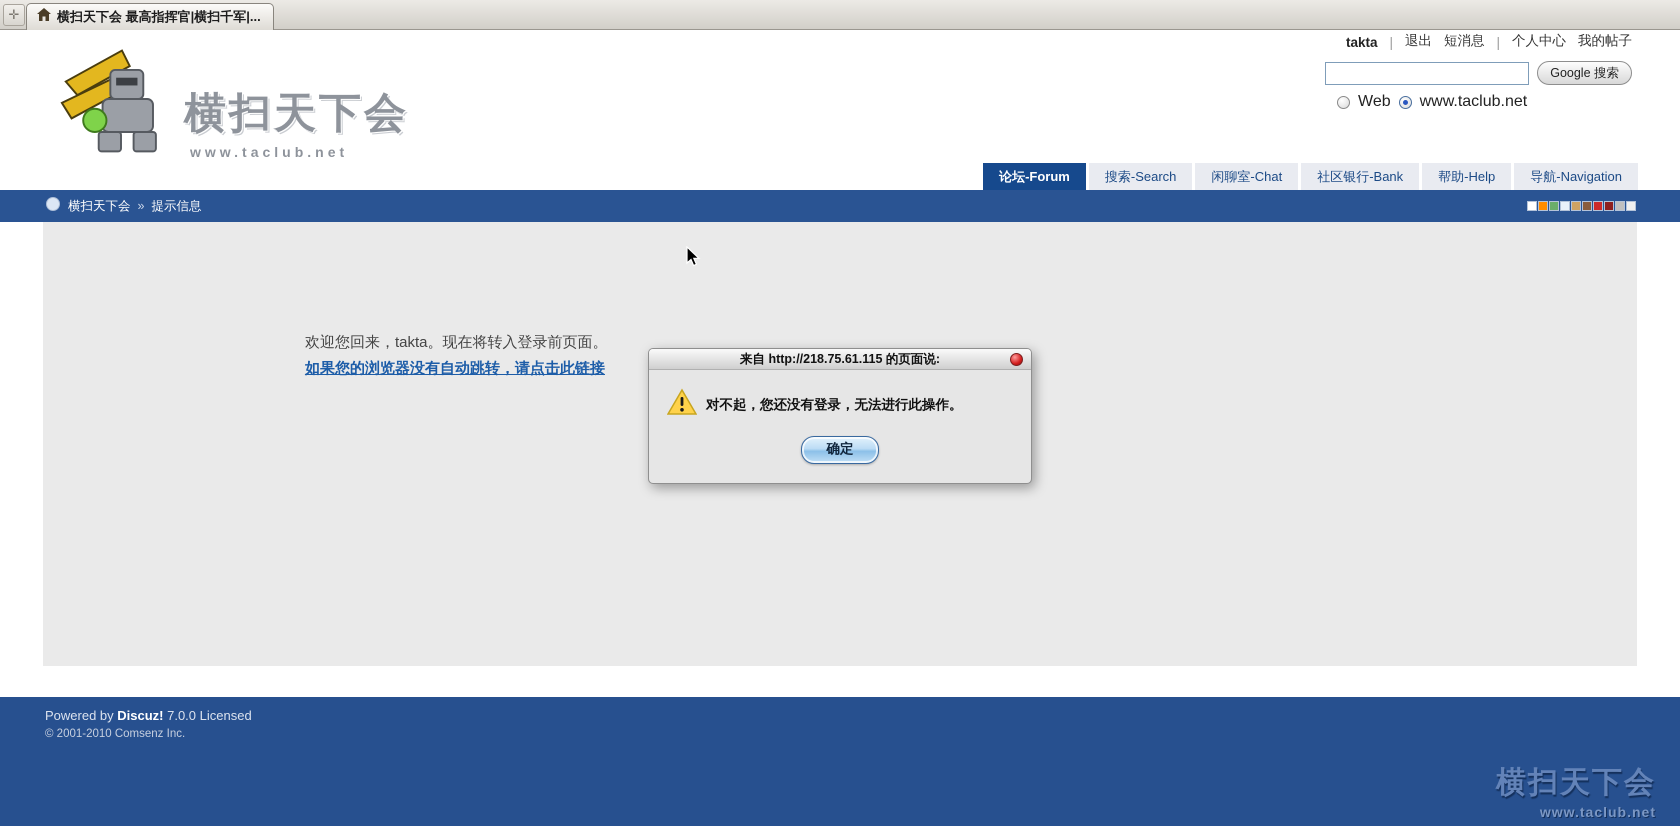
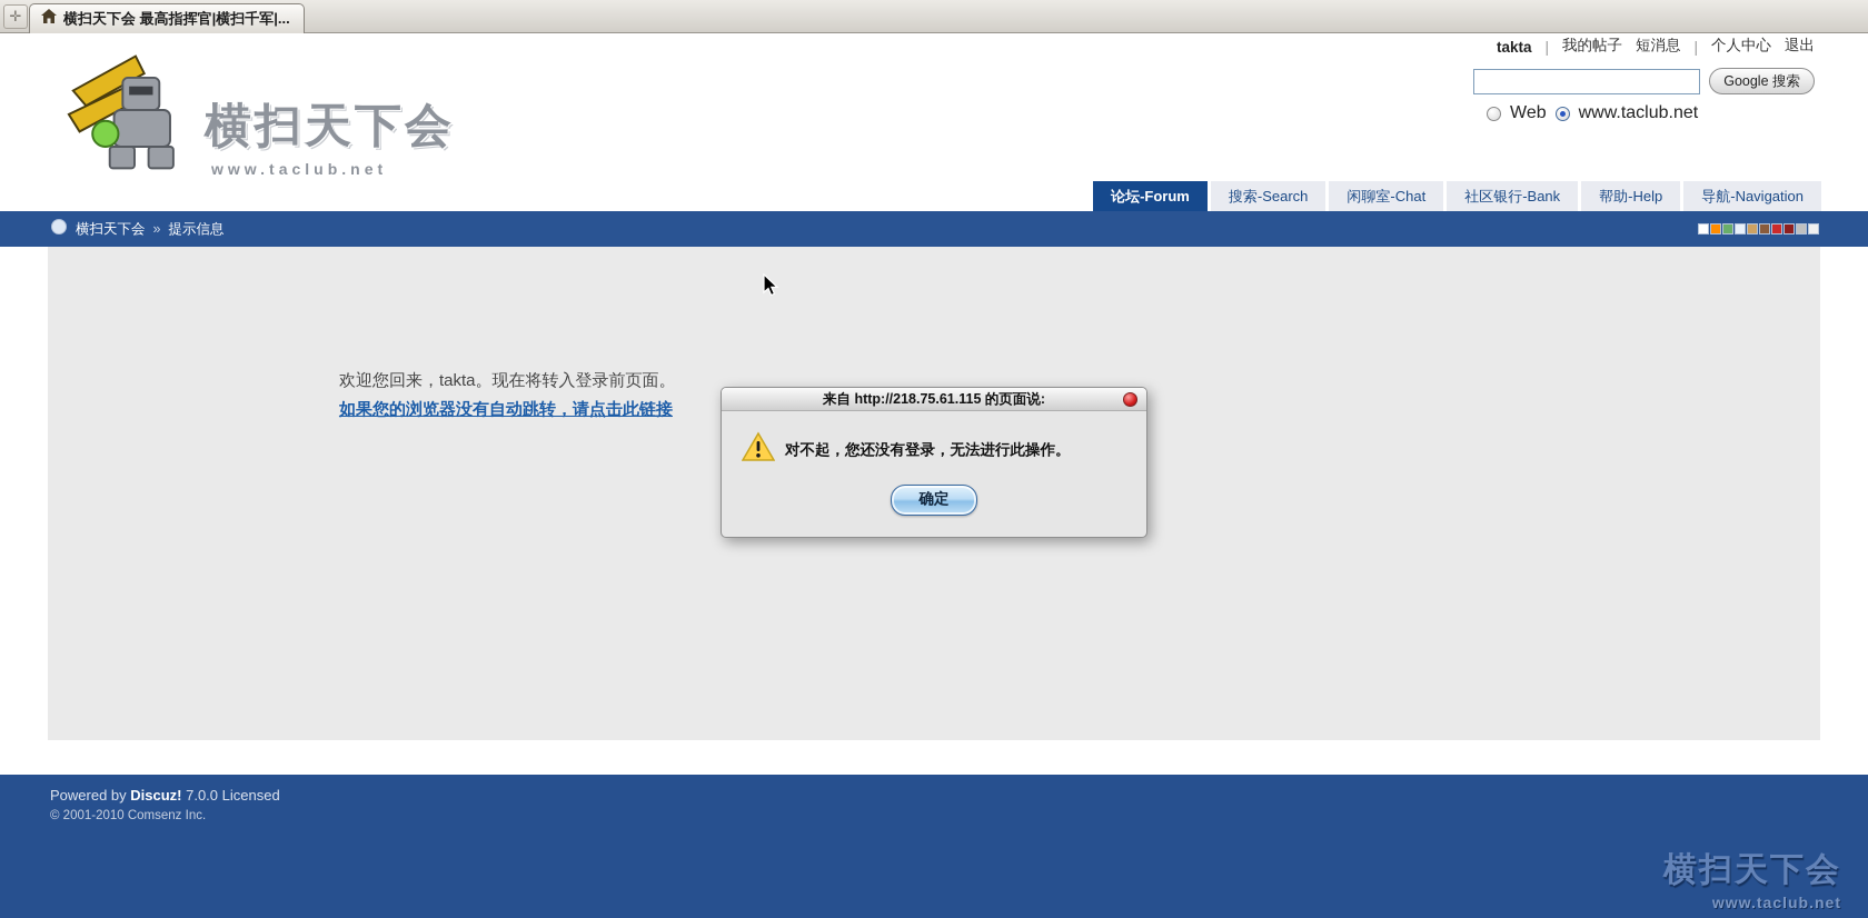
  ✛
  横扫天下会 最高指挥官|横扫千军|...
  横扫天下会
  www.taclub.net
  takta
  |
- 退出
+ 我的帖子
  短消息
  |
  个人中心
- 我的帖子
+ 退出
  Google 搜索
  Web
  www.taclub.net
  论坛-Forum
  搜索-Search
  闲聊室-Chat
  社区银行-Bank
  帮助-Help
  导航-Navigation
  横扫天下会
  »
  提示信息
  欢迎您回来，takta。现在将转入登录前页面。
  如果您的浏览器没有自动跳转，请点击此链接
  来自 http://218.75.61.115 的页面说:
  对不起，您还没有登录，无法进行此操作。
  确定
  Powered by Discuz! 7.0.0 Licensed
  © 2001-2010 Comsenz Inc.
  横扫天下会
  www.taclub.net
